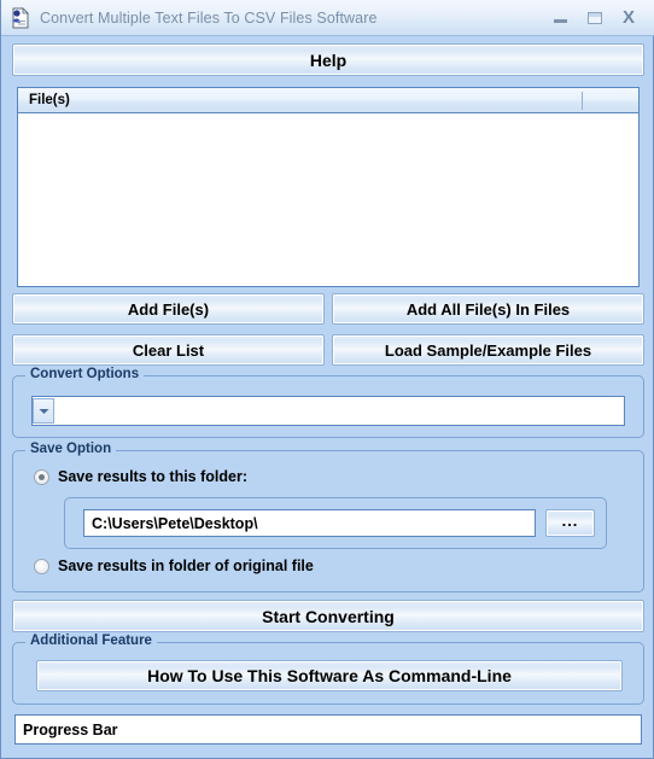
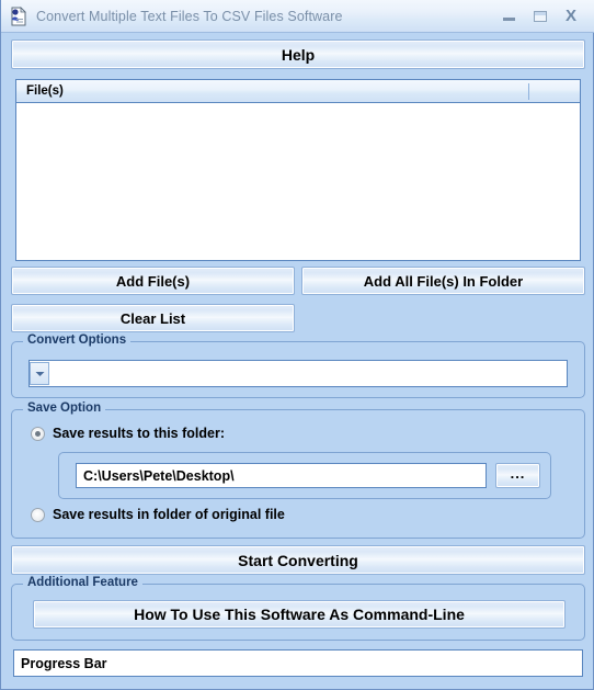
  Convert Multiple Text Files To CSV Files Software
  X
  Help
  File(s)
  Add File(s)
- Add All File(s) In Files
+ Add All File(s) In Folder
  Clear List
- Load Sample/Example Files
  Convert Options
  Save Option
  Save results to this folder:
  C:\Users\Pete\Desktop\
  ...
  Save results in folder of original file
  Start Converting
  Additional Feature
  How To Use This Software As Command-Line
  Progress Bar
